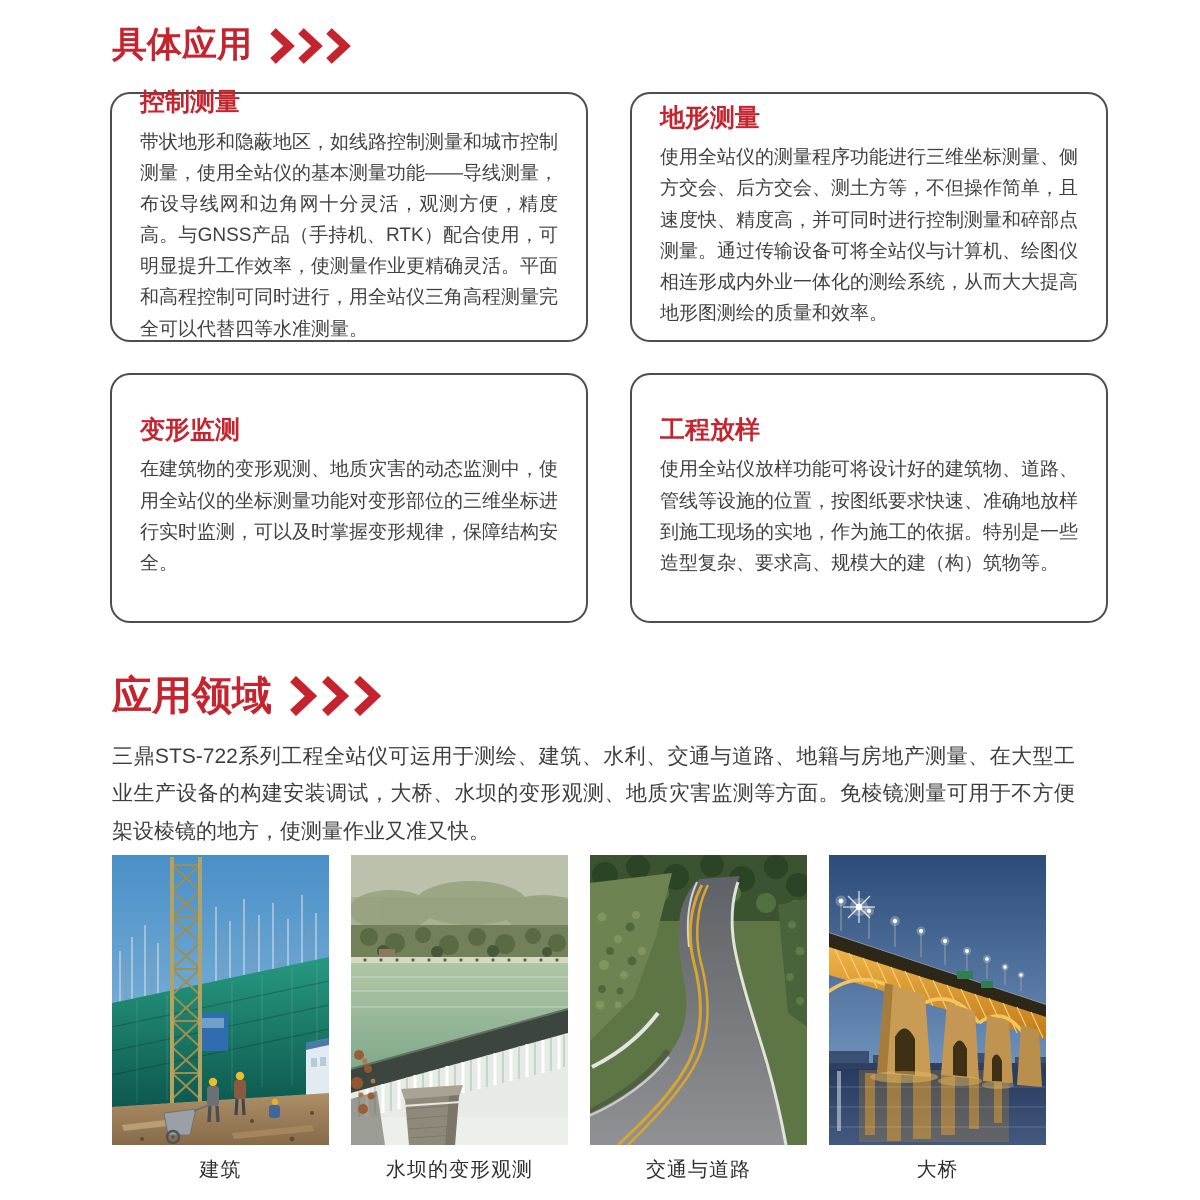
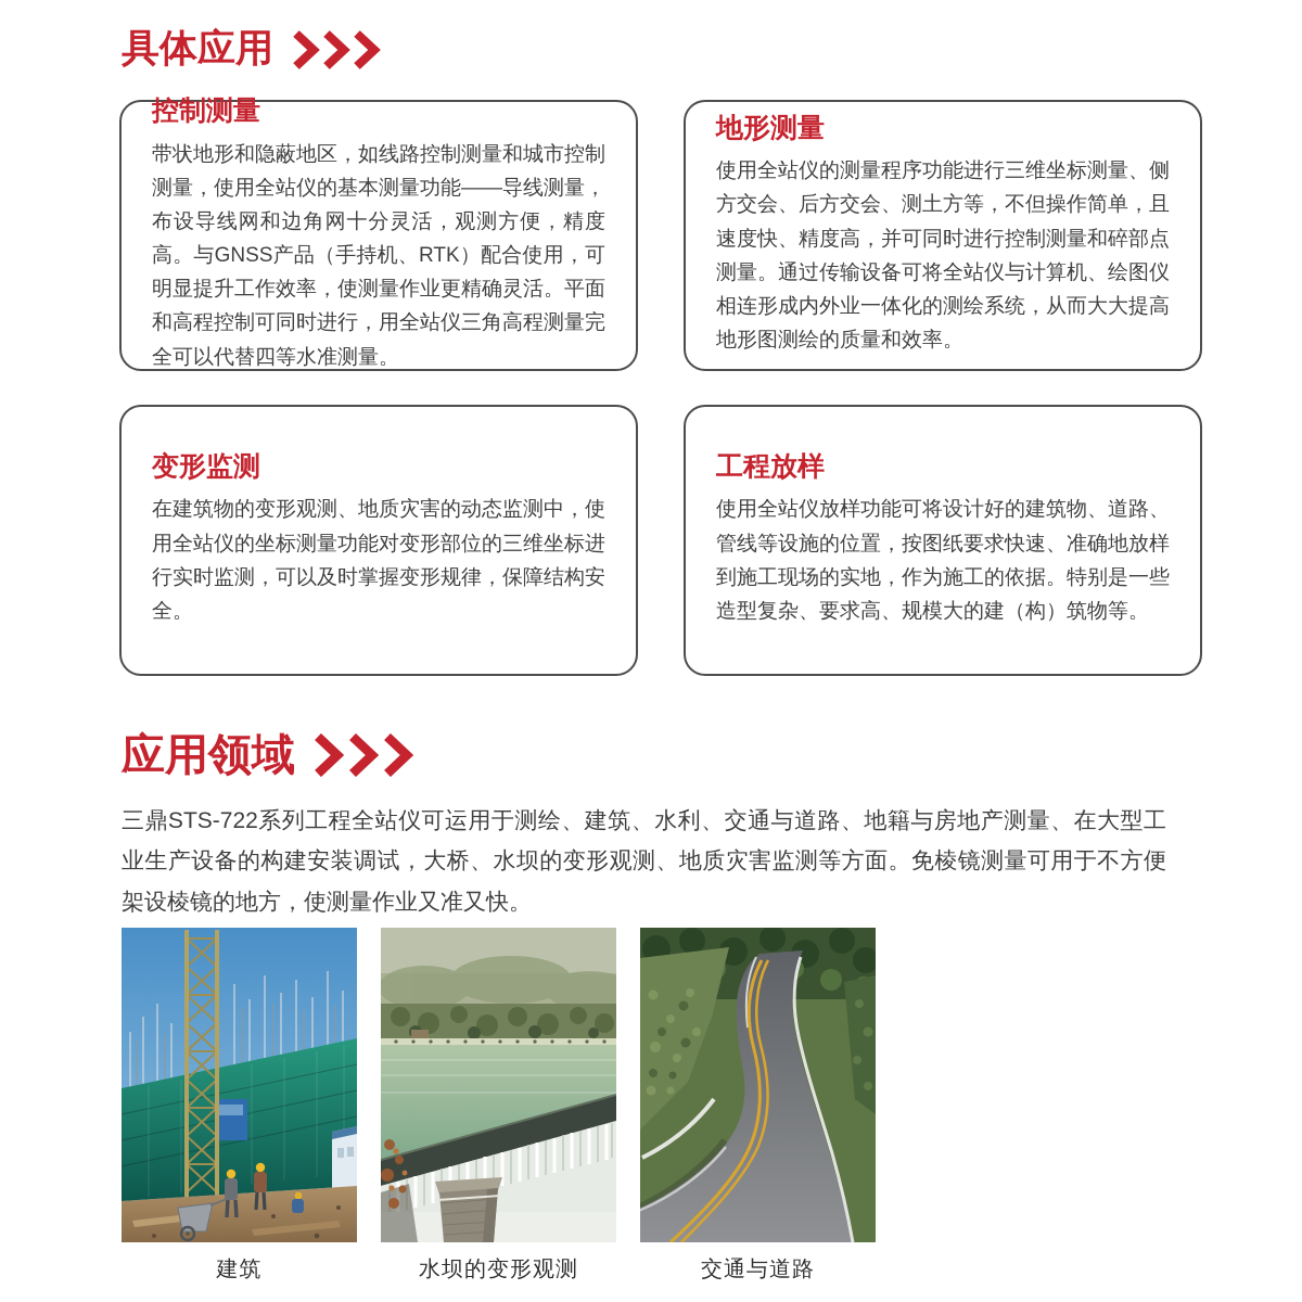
  具体应用
  控制测量
  带状地形和隐蔽地区，如线路控制测量和城市控制测量，使用全站仪的基本测量功能——导线测量，布设导线网和边角网十分灵活，观测方便，精度高。与GNSS产品（手持机、RTK）配合使用，可明显提升工作效率，使测量作业更精确灵活。平面和高程控制可同时进行，用全站仪三角高程测量完全可以代替四等水准测量。
  地形测量
  使用全站仪的测量程序功能进行三维坐标测量、侧方交会、后方交会、测土方等，不但操作简单，且速度快、精度高，并可同时进行控制测量和碎部点测量。通过传输设备可将全站仪与计算机、绘图仪相连形成内外业一体化的测绘系统，从而大大提高地形图测绘的质量和效率。
  变形监测
  在建筑物的变形观测、地质灾害的动态监测中，使用全站仪的坐标测量功能对变形部位的三维坐标进行实时监测，可以及时掌握变形规律，保障结构安全。
  工程放样
  使用全站仪放样功能可将设计好的建筑物、道路、管线等设施的位置，按图纸要求快速、准确地放样到施工现场的实地，作为施工的依据。特别是一些造型复杂、要求高、规模大的建（构）筑物等。
  应用领域
  三鼎STS-722系列工程全站仪可运用于测绘、建筑、水利、交通与道路、地籍与房地产测量、在大型工业生产设备的构建安装调试，大桥、水坝的变形观测、地质灾害监测等方面。免棱镜测量可用于不方便架设棱镜的地方，使测量作业又准又快。
  建筑
  水坝的变形观测
  交通与道路
- 大桥
